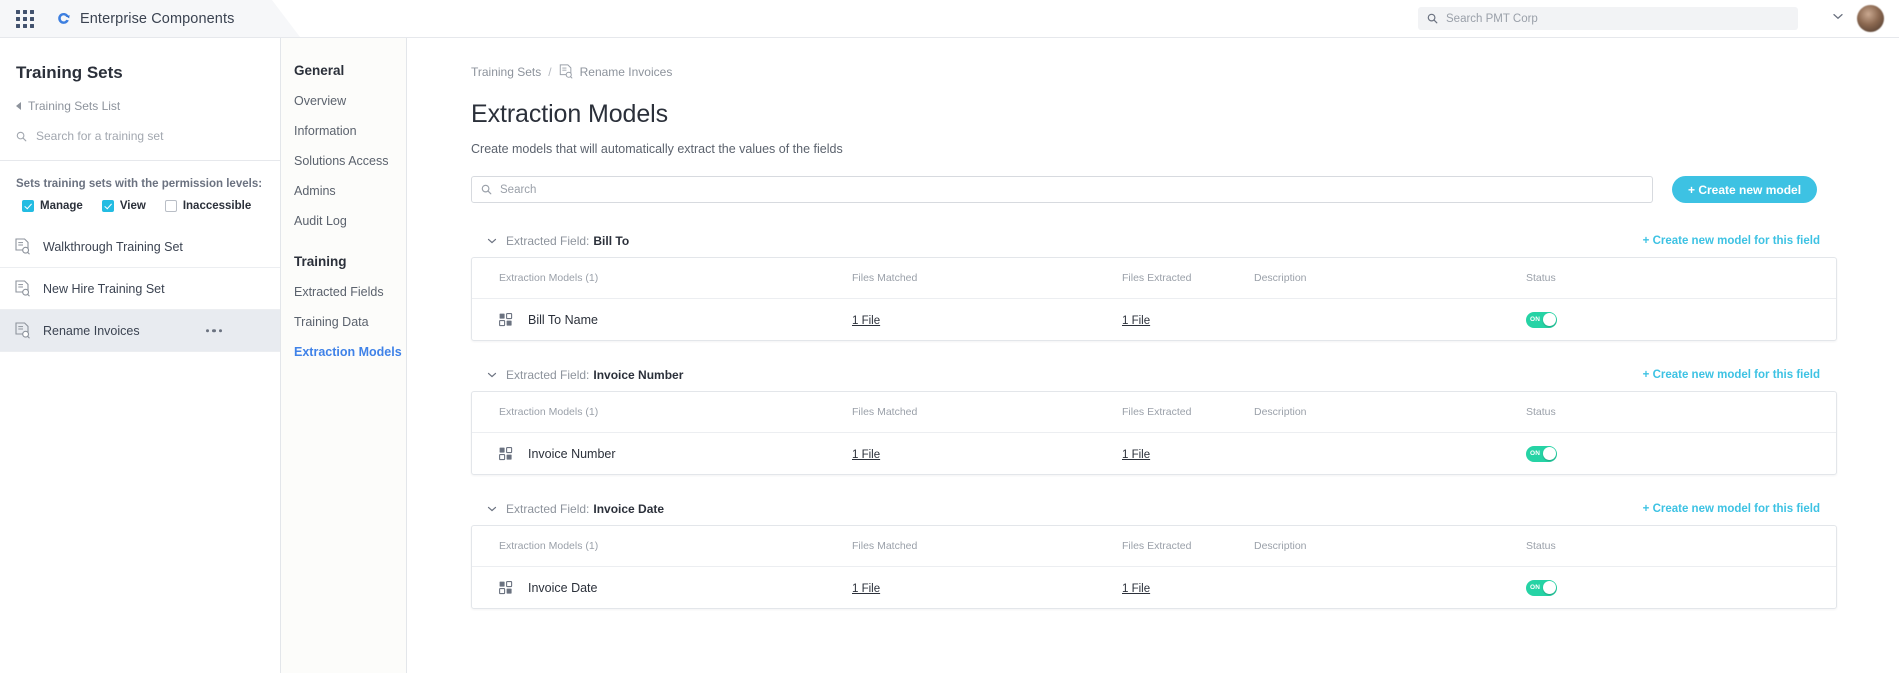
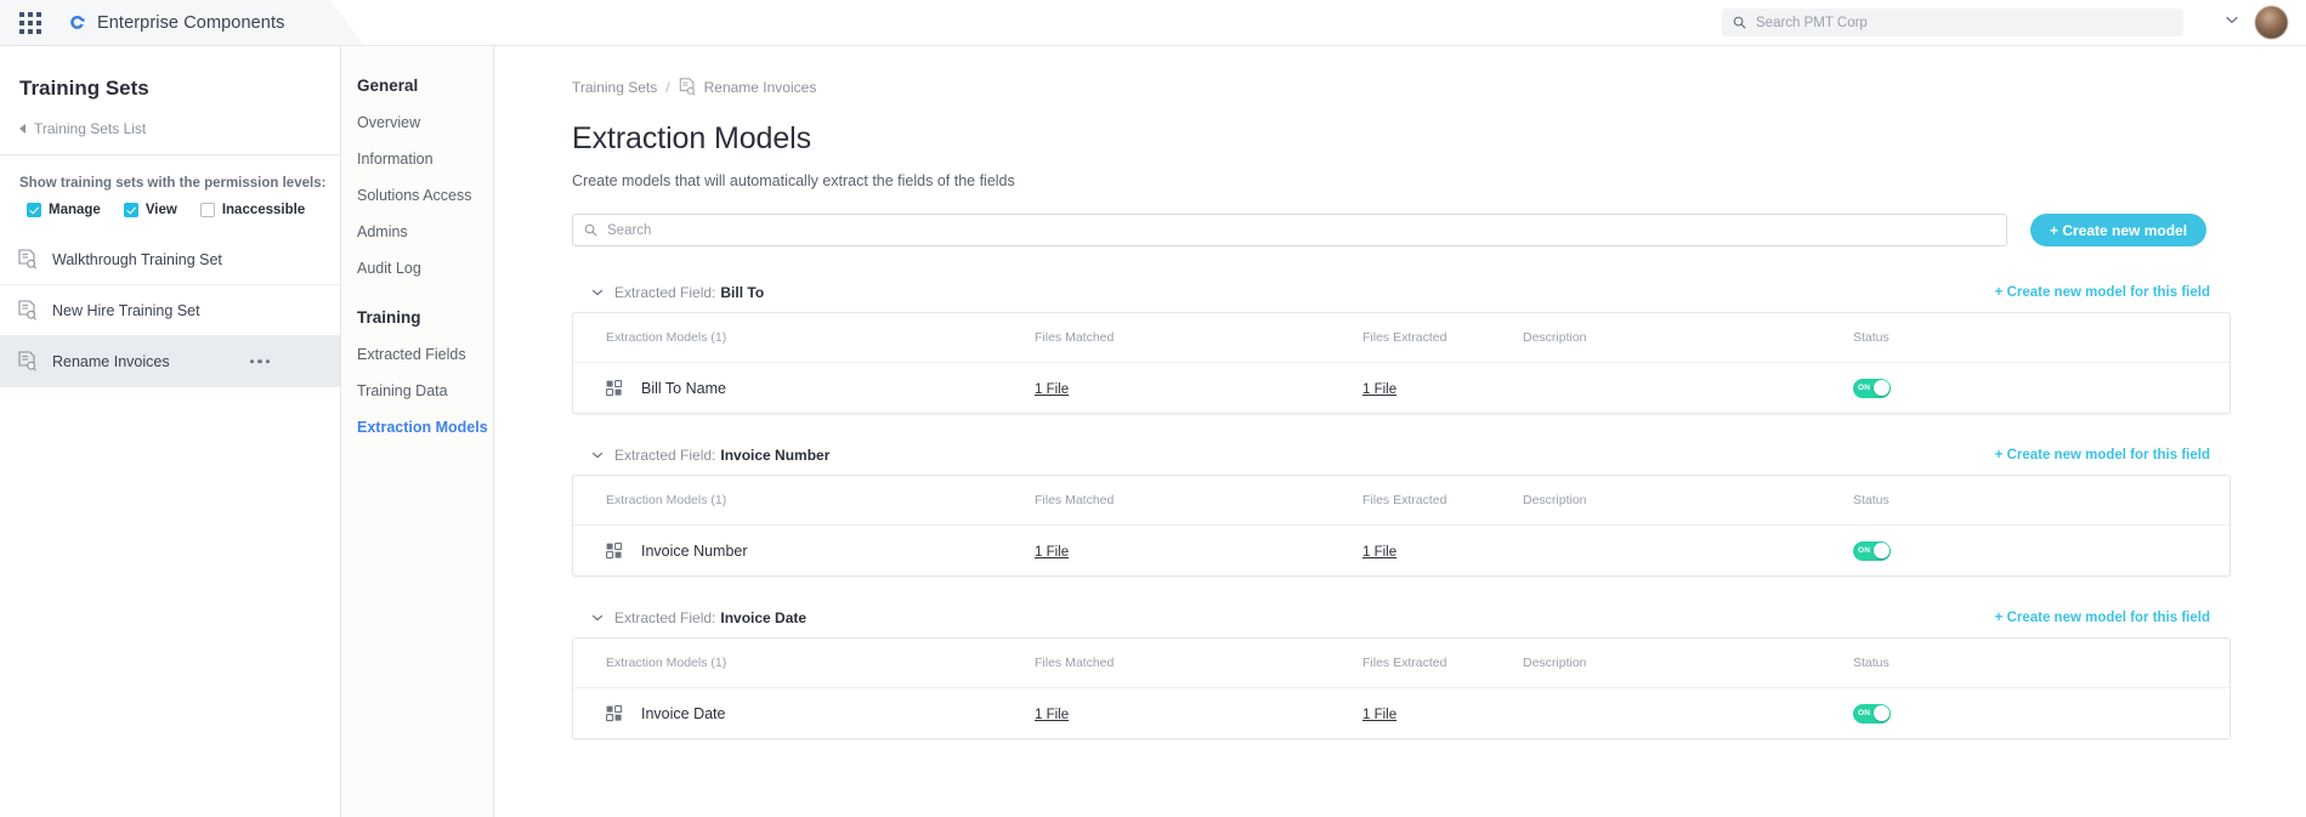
  Enterprise Components
  Search PMT Corp
  Training Sets
  Training Sets List
- Search for a training set
- Sets training sets with the permission levels:
+ Show training sets with the permission levels:
  Manage
  View
  Inaccessible
  Walkthrough Training Set
  New Hire Training Set
  Rename Invoices
  General
  Overview
  Information
  Solutions Access
  Admins
  Audit Log
  Training
  Extracted Fields
  Training Data
  Extraction Models
  Training Sets
  /
  Rename Invoices
  Extraction Models
- Create models that will automatically extract the values of the fields
+ Create models that will automatically extract the fields of the fields
  Search
  + Create new model
  Extracted Field:
  Bill To
  + Create new model for this field
  Extraction Models (1)
  Files Matched
  Files Extracted
  Description
  Status
  Bill To Name
  1 File
  1 File
  Extracted Field:
  Invoice Number
  + Create new model for this field
  Extraction Models (1)
  Files Matched
  Files Extracted
  Description
  Status
  Invoice Number
  1 File
  1 File
  Extracted Field:
  Invoice Date
  + Create new model for this field
  Extraction Models (1)
  Files Matched
  Files Extracted
  Description
  Status
  Invoice Date
  1 File
  1 File
